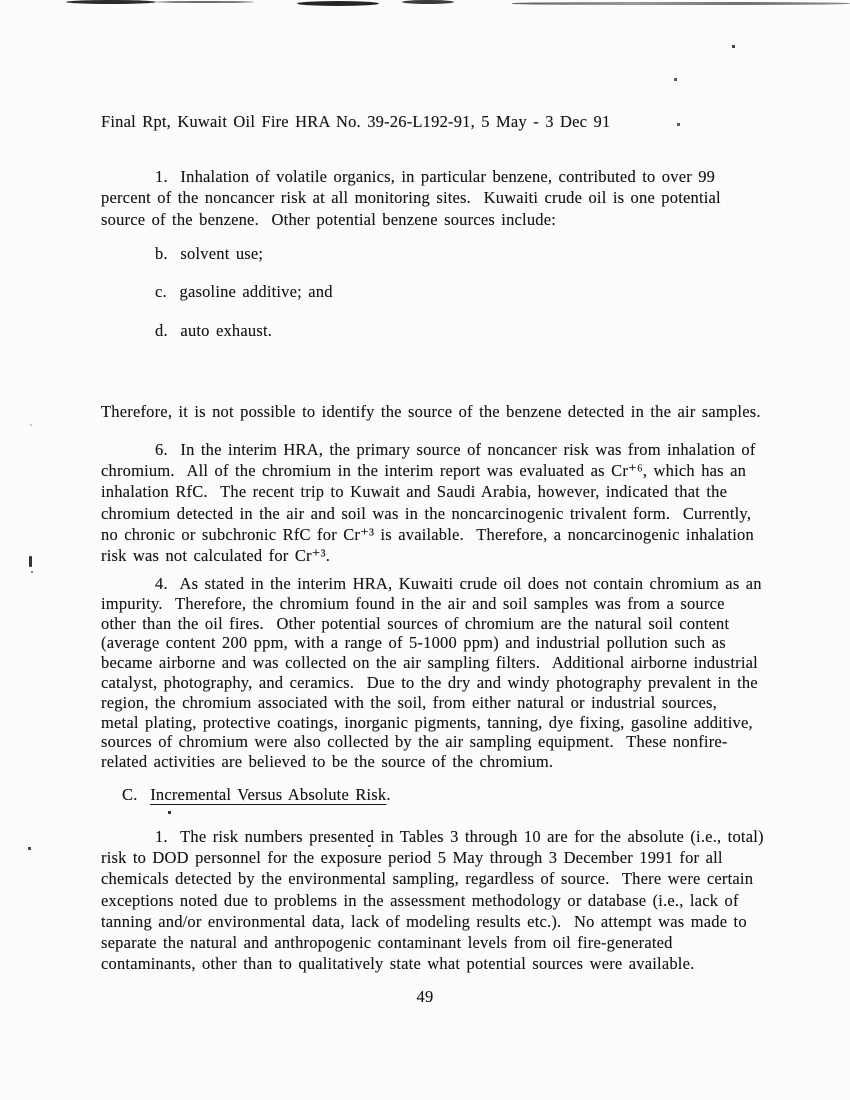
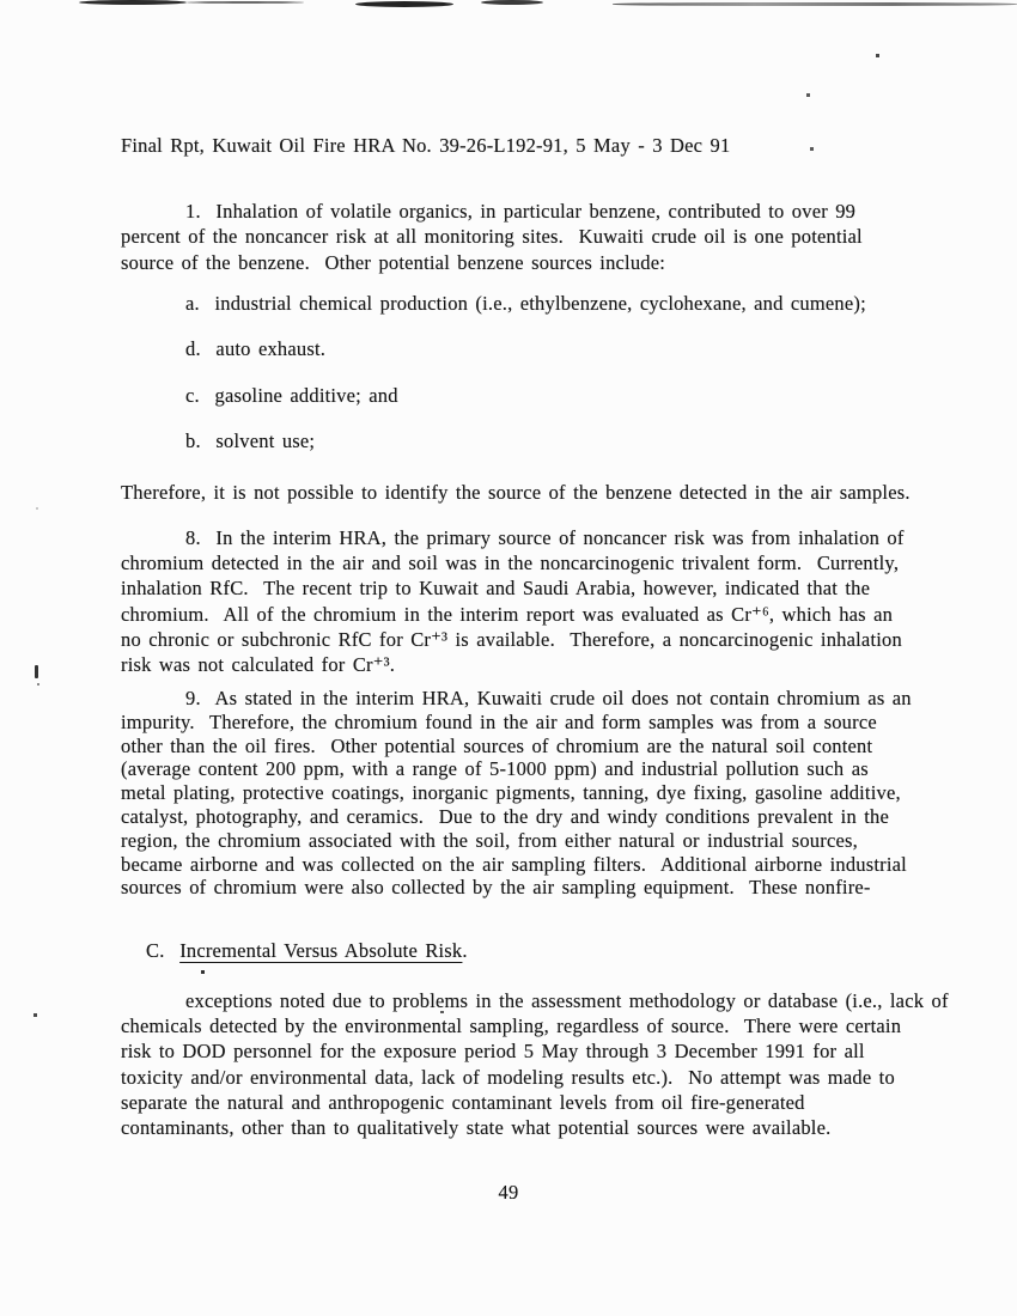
  Final Rpt, Kuwait Oil Fire HRA No. 39-26-L192-91, 5 May - 3 Dec 91
  1. Inhalation of volatile organics, in particular benzene, contributed to over 99
  percent of the noncancer risk at all monitoring sites. Kuwaiti crude oil is one potential
  source of the benzene. Other potential benzene sources include:
+ a. industrial chemical production (i.e., ethylbenzene, cyclohexane, and cumene);
- b. solvent use;
+ d. auto exhaust.
  c. gasoline additive; and
- d. auto exhaust.
+ b. solvent use;
  Therefore, it is not possible to identify the source of the benzene detected in the air samples.
- 6. In the interim HRA, the primary source of noncancer risk was from inhalation of
+ 8. In the interim HRA, the primary source of noncancer risk was from inhalation of
- chromium. All of the chromium in the interim report was evaluated as Cr⁺⁶, which has an
+ chromium detected in the air and soil was in the noncarcinogenic trivalent form. Currently,
  inhalation RfC. The recent trip to Kuwait and Saudi Arabia, however, indicated that the
- chromium detected in the air and soil was in the noncarcinogenic trivalent form. Currently,
+ chromium. All of the chromium in the interim report was evaluated as Cr⁺⁶, which has an
  no chronic or subchronic RfC for Cr⁺³ is available. Therefore, a noncarcinogenic inhalation
  risk was not calculated for Cr⁺³.
- 4. As stated in the interim HRA, Kuwaiti crude oil does not contain chromium as an
+ 9. As stated in the interim HRA, Kuwaiti crude oil does not contain chromium as an
- impurity. Therefore, the chromium found in the air and soil samples was from a source
+ impurity. Therefore, the chromium found in the air and form samples was from a source
  other than the oil fires. Other potential sources of chromium are the natural soil content
  (average content 200 ppm, with a range of 5-1000 ppm) and industrial pollution such as
- became airborne and was collected on the air sampling filters. Additional airborne industrial
+ metal plating, protective coatings, inorganic pigments, tanning, dye fixing, gasoline additive,
- catalyst, photography, and ceramics. Due to the dry and windy photography prevalent in the
+ catalyst, photography, and ceramics. Due to the dry and windy conditions prevalent in the
  region, the chromium associated with the soil, from either natural or industrial sources,
- metal plating, protective coatings, inorganic pigments, tanning, dye fixing, gasoline additive,
+ became airborne and was collected on the air sampling filters. Additional airborne industrial
  sources of chromium were also collected by the air sampling equipment. These nonfire-
- related activities are believed to be the source of the chromium.
  C. Incremental Versus Absolute Risk.
- 1. The risk numbers presented in Tables 3 through 10 are for the absolute (i.e., total)
- risk to DOD personnel for the exposure period 5 May through 3 December 1991 for all
+ exceptions noted due to problems in the assessment methodology or database (i.e., lack of
  chemicals detected by the environmental sampling, regardless of source. There were certain
- exceptions noted due to problems in the assessment methodology or database (i.e., lack of
+ risk to DOD personnel for the exposure period 5 May through 3 December 1991 for all
- tanning and/or environmental data, lack of modeling results etc.). No attempt was made to
+ toxicity and/or environmental data, lack of modeling results etc.). No attempt was made to
  separate the natural and anthropogenic contaminant levels from oil fire-generated
  contaminants, other than to qualitatively state what potential sources were available.
  49
